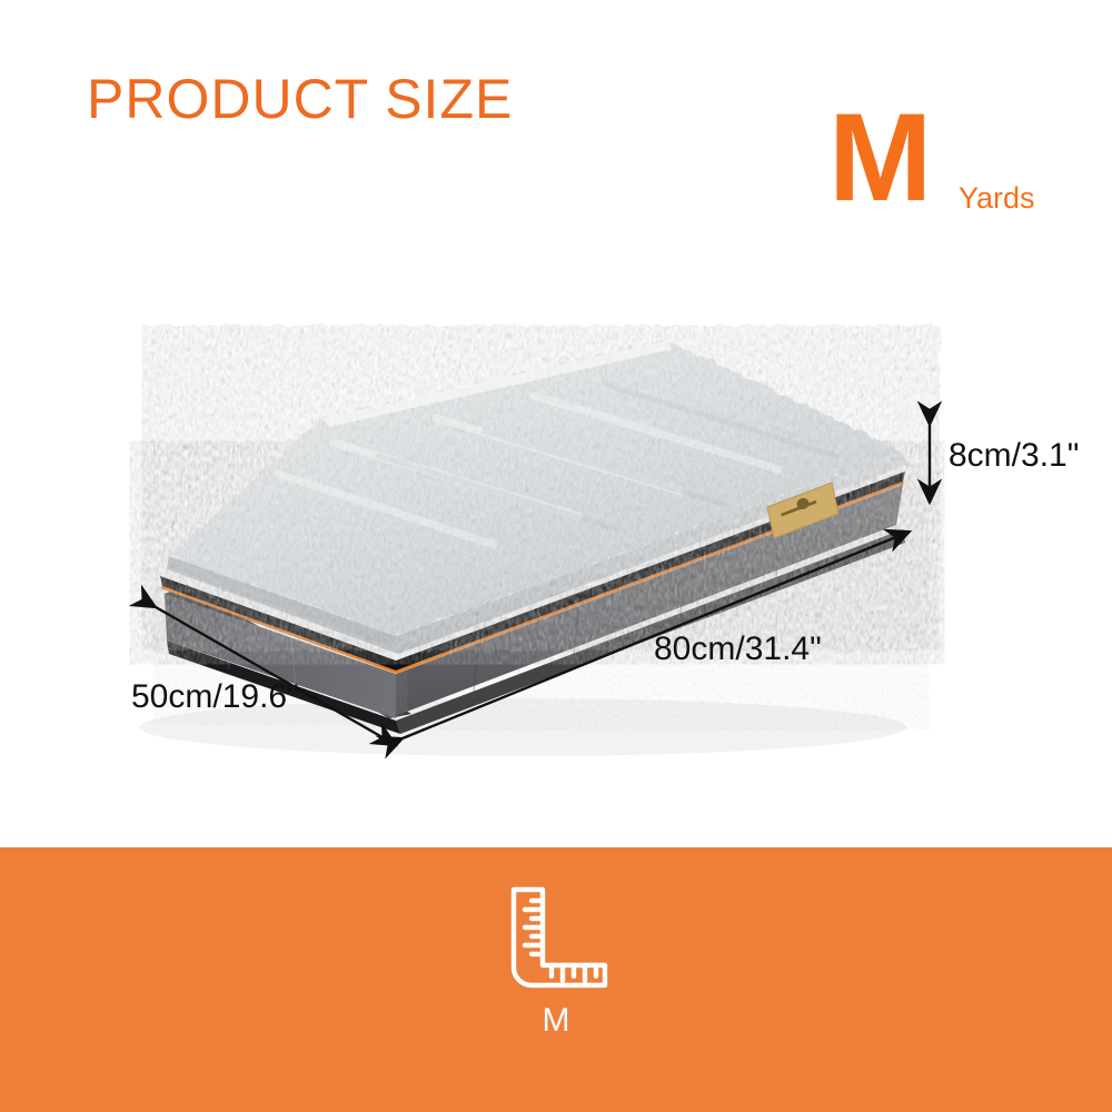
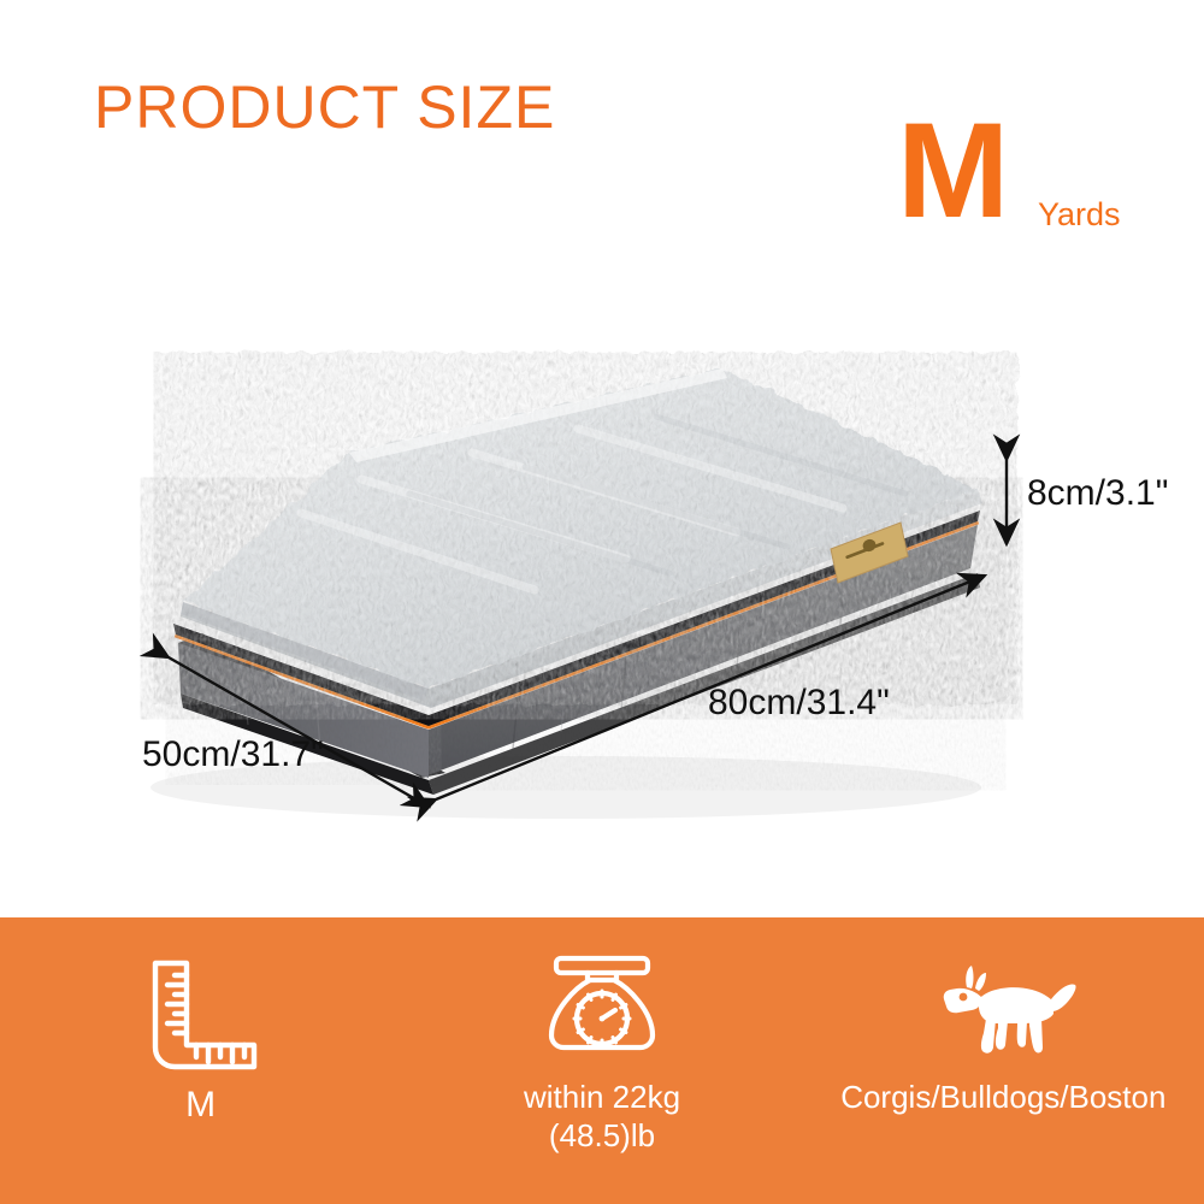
  PRODUCT SIZE
  M
  Yards
  8cm/3.1"
  80cm/31.4"
- 50cm/19.6"
+ 50cm/31.7"
  M
+ within 22kg
+ (48.5)lb
+ Corgis/Bulldogs/Boston
